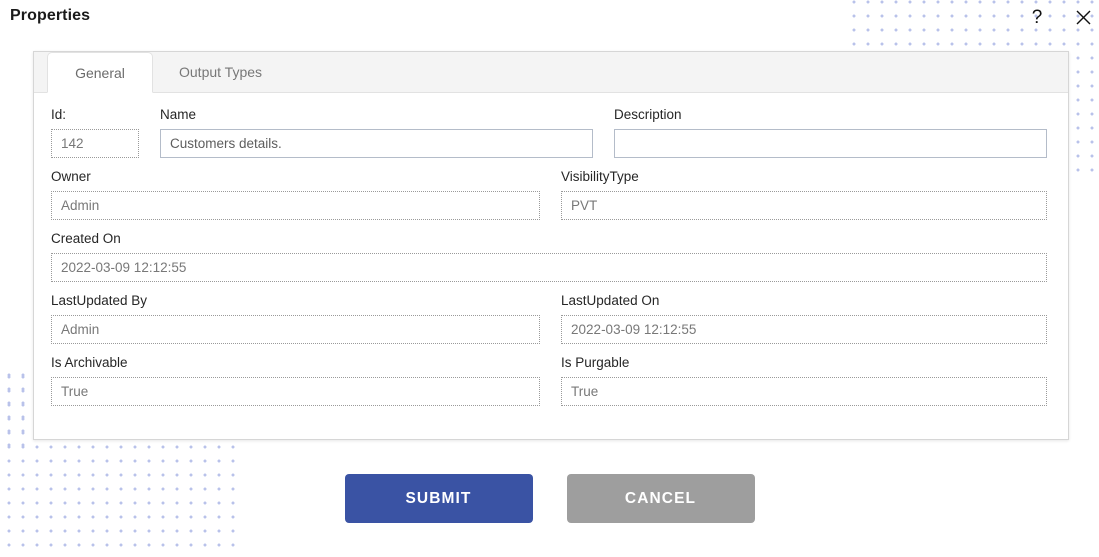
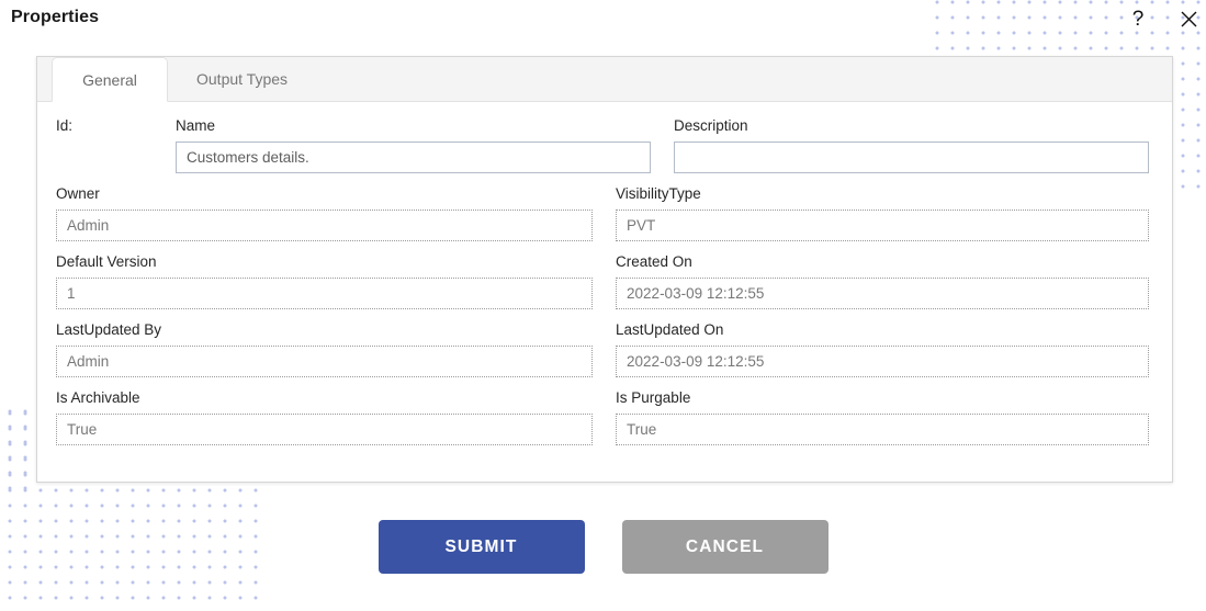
  Properties
  ?
  General
  Output Types
  Id:
- 142
  Name
  Customers details.
  Description
  Owner
  Admin
  VisibilityType
  PVT
+ Default Version
+ 1
  Created On
  2022-03-09 12:12:55
  LastUpdated By
  Admin
  LastUpdated On
  2022-03-09 12:12:55
  Is Archivable
  True
  Is Purgable
  True
  SUBMIT
  CANCEL
